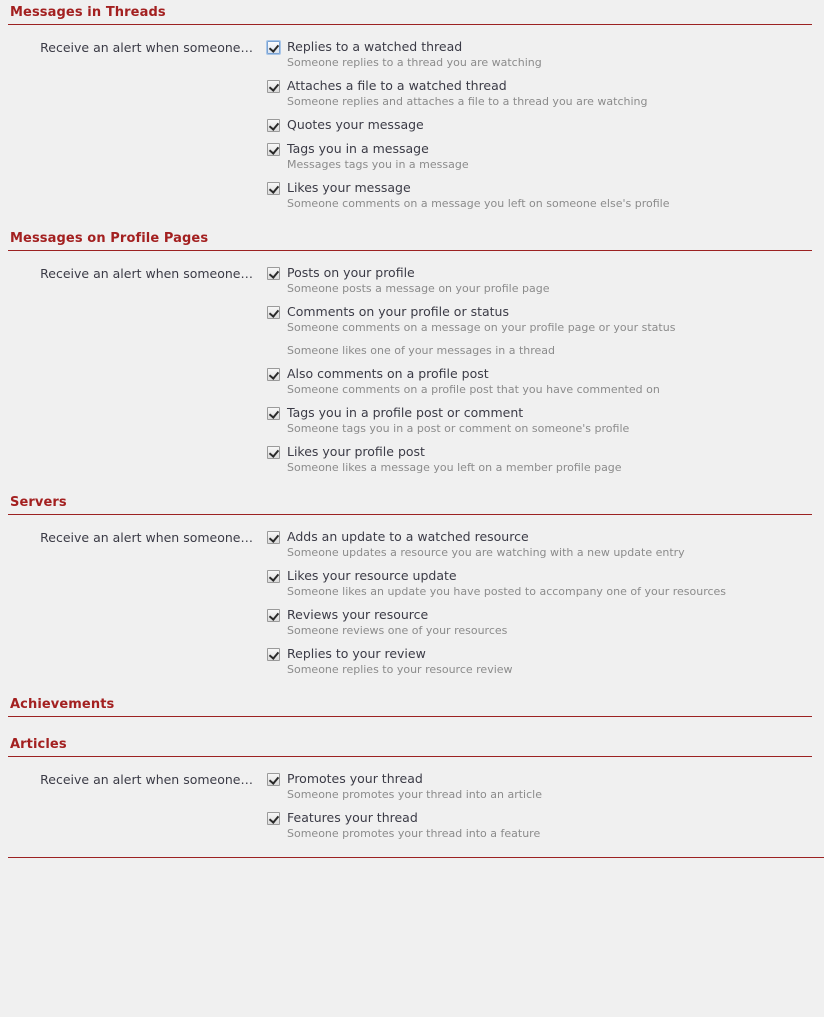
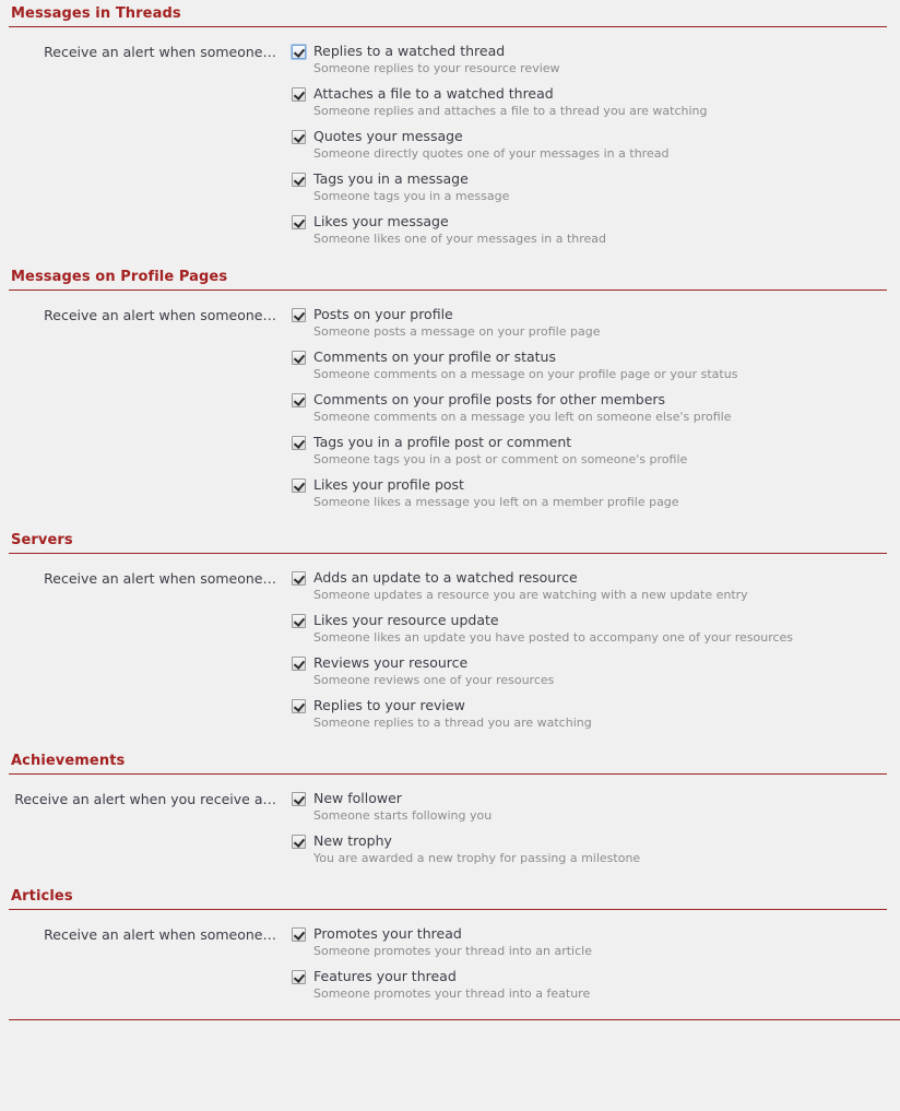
  Messages in Threads
  Receive an alert when someone…
  Replies to a watched thread
- Someone replies to a thread you are watching
+ Someone replies to your resource review
  Attaches a file to a watched thread
  Someone replies and attaches a file to a thread you are watching
  Quotes your message
+ Someone directly quotes one of your messages in a thread
  Tags you in a message
- Messages tags you in a message
+ Someone tags you in a message
  Likes your message
- Someone comments on a message you left on someone else's profile
+ Someone likes one of your messages in a thread
  Messages on Profile Pages
  Receive an alert when someone…
  Posts on your profile
  Someone posts a message on your profile page
  Comments on your profile or status
  Someone comments on a message on your profile page or your status
+ Comments on your profile posts for other members
- Someone likes one of your messages in a thread
+ Someone comments on a message you left on someone else's profile
- Also comments on a profile post
- Someone comments on a profile post that you have commented on
  Tags you in a profile post or comment
  Someone tags you in a post or comment on someone's profile
  Likes your profile post
  Someone likes a message you left on a member profile page
  Servers
  Receive an alert when someone…
  Adds an update to a watched resource
  Someone updates a resource you are watching with a new update entry
  Likes your resource update
  Someone likes an update you have posted to accompany one of your resources
  Reviews your resource
  Someone reviews one of your resources
  Replies to your review
- Someone replies to your resource review
+ Someone replies to a thread you are watching
  Achievements
+ Receive an alert when you receive a…
+ New follower
+ Someone starts following you
+ New trophy
+ You are awarded a new trophy for passing a milestone
  Articles
  Receive an alert when someone…
  Promotes your thread
  Someone promotes your thread into an article
  Features your thread
  Someone promotes your thread into a feature
